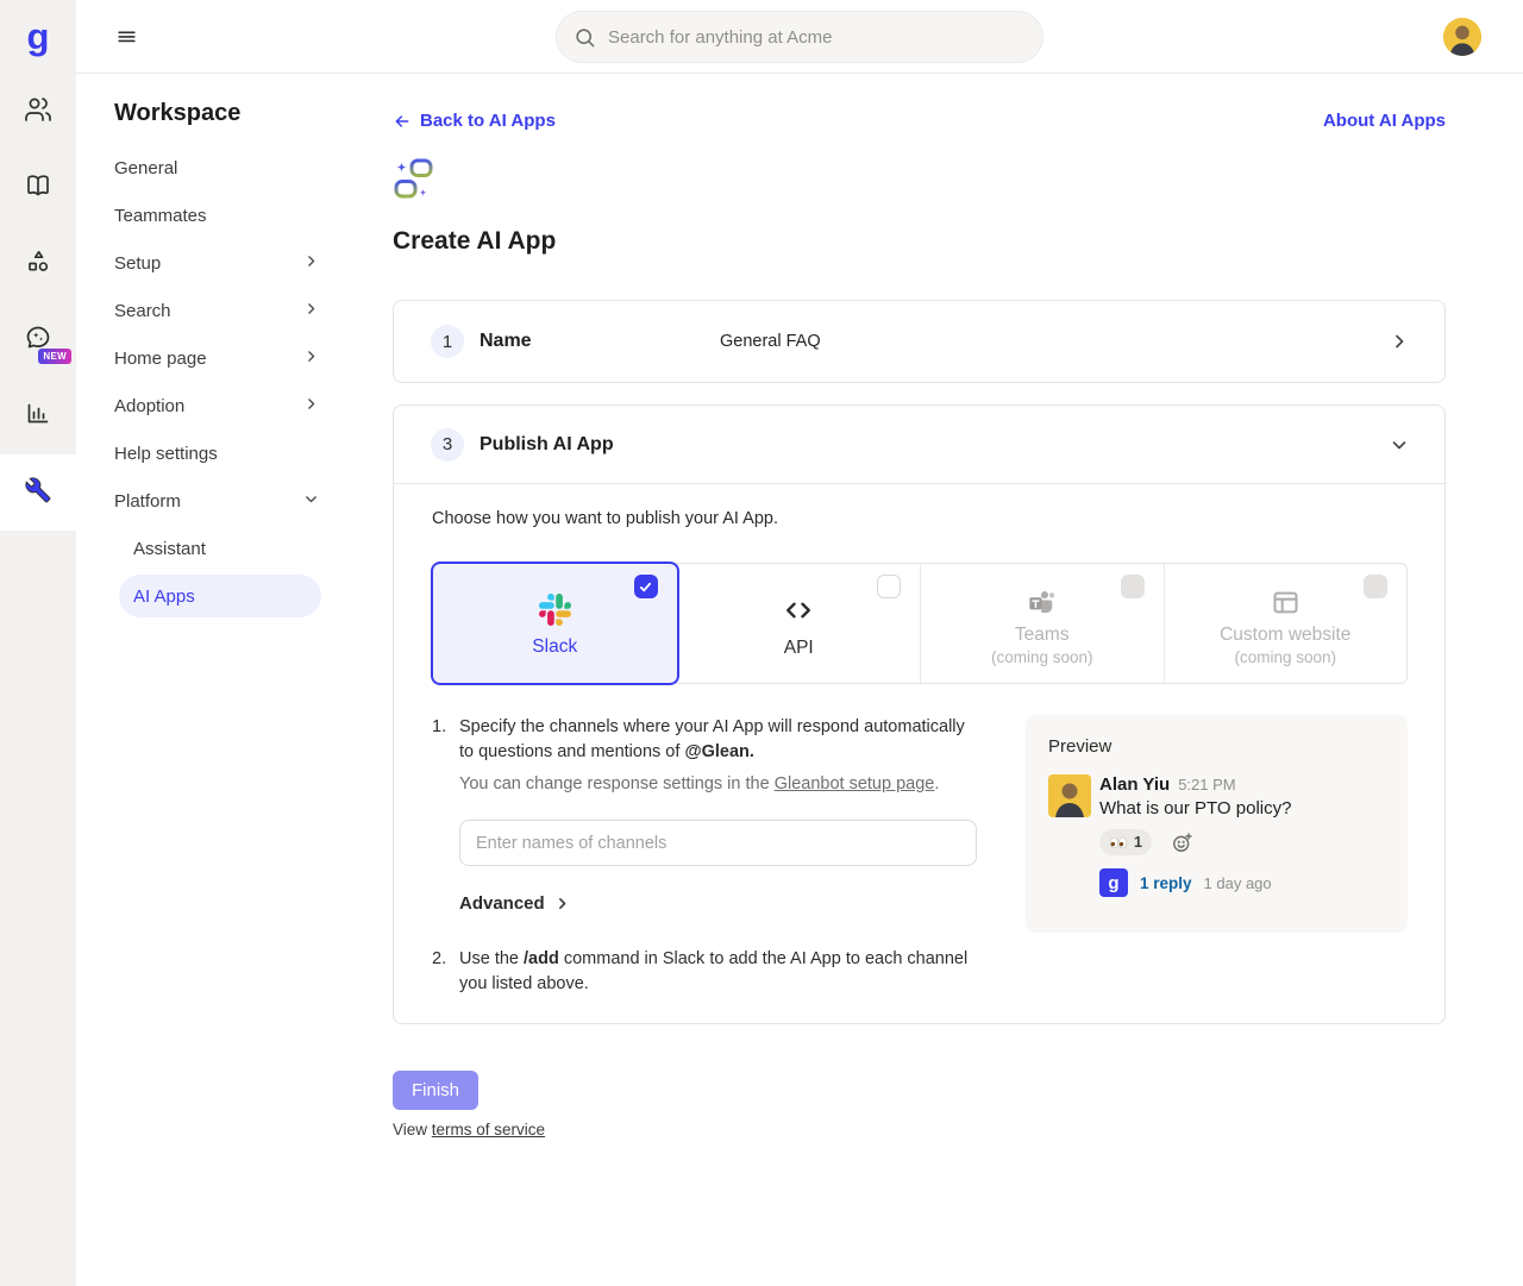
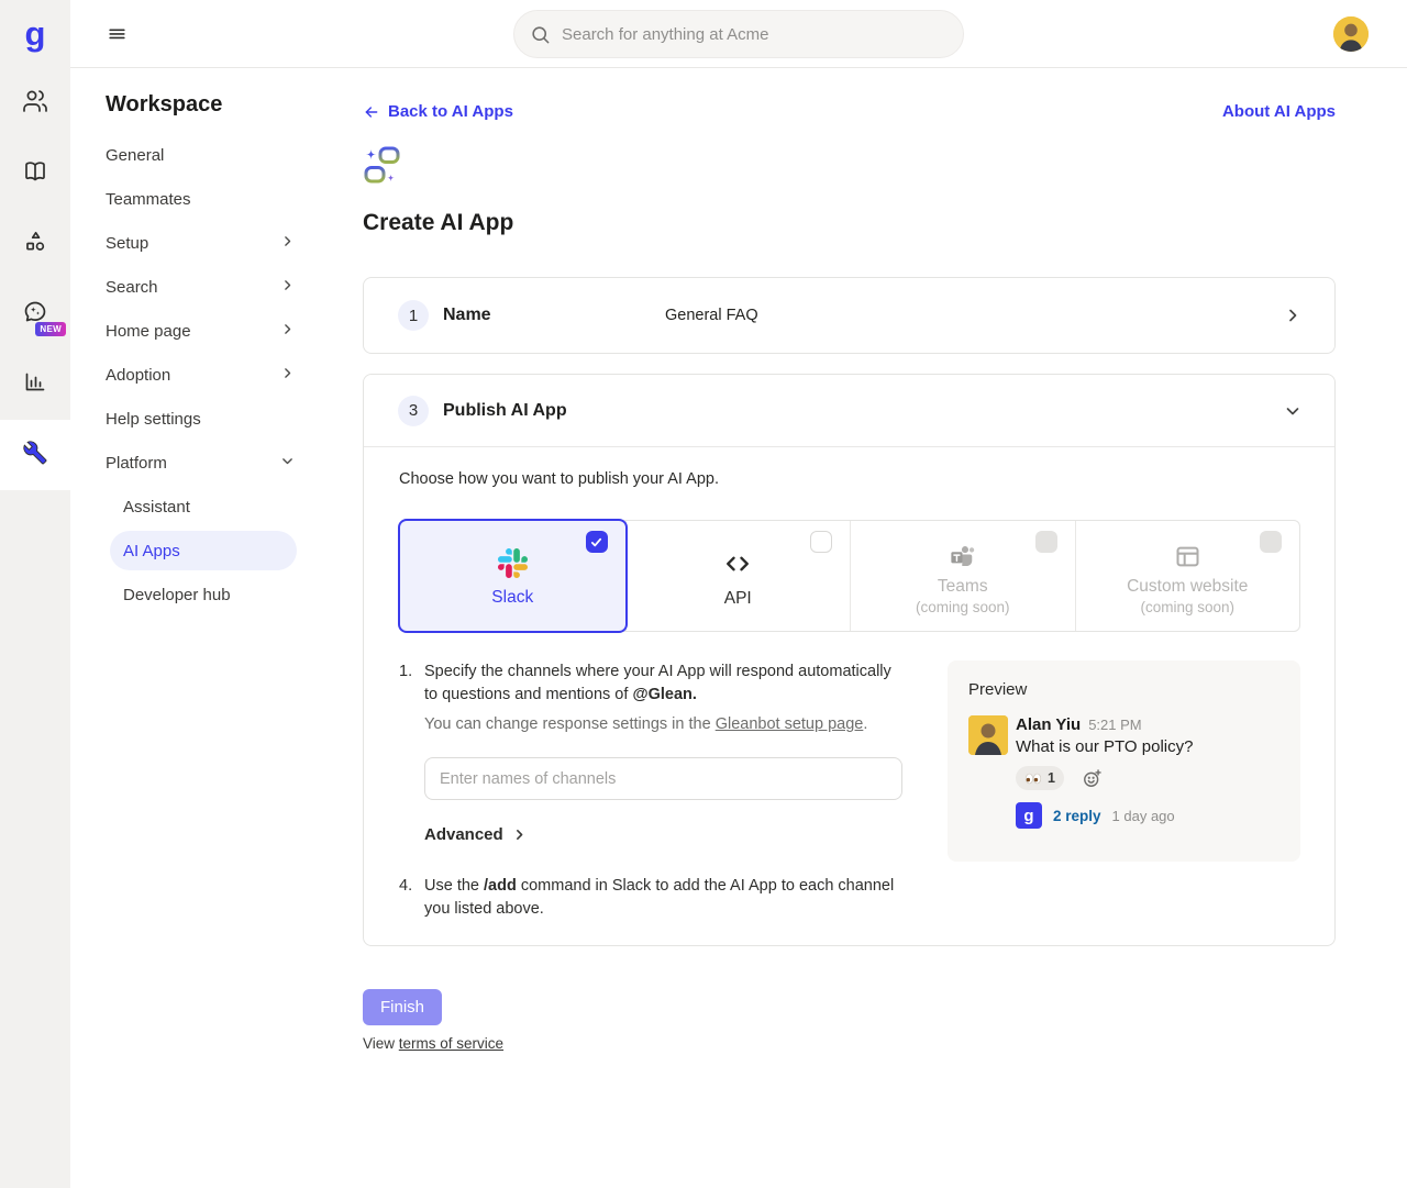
  g
  NEW
  Search for anything at Acme
  Workspace
  General
  Teammates
  Setup
  Search
  Home page
  Adoption
  Help settings
  Platform
  Assistant
  AI Apps
+ Developer hub
  Back to AI Apps
  About AI Apps
  Create AI App
  1
  Name
  General FAQ
  3
  Publish AI App
  Choose how you want to publish your AI App.
  Slack
  API
  Teams
  (coming soon)
  Custom website
  (coming soon)
  1.
  Specify the channels where your AI App will respond automatically to questions and mentions of @Glean.
  You can change response settings in the Gleanbot setup page.
  Enter names of channels
  Advanced
- 2.
+ 4.
  Use the /add command in Slack to add the AI App to each channel you listed above.
  Preview
  Alan Yiu
  5:21 PM
  What is our PTO policy?
  1
  g
- 1 reply
+ 2 reply
  1 day ago
  Finish
  View terms of service
